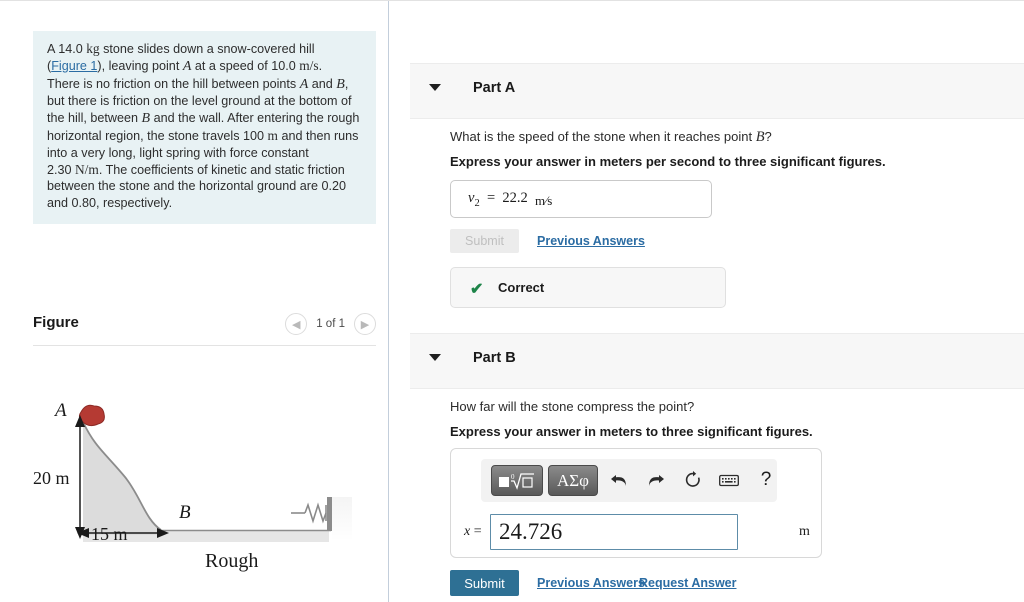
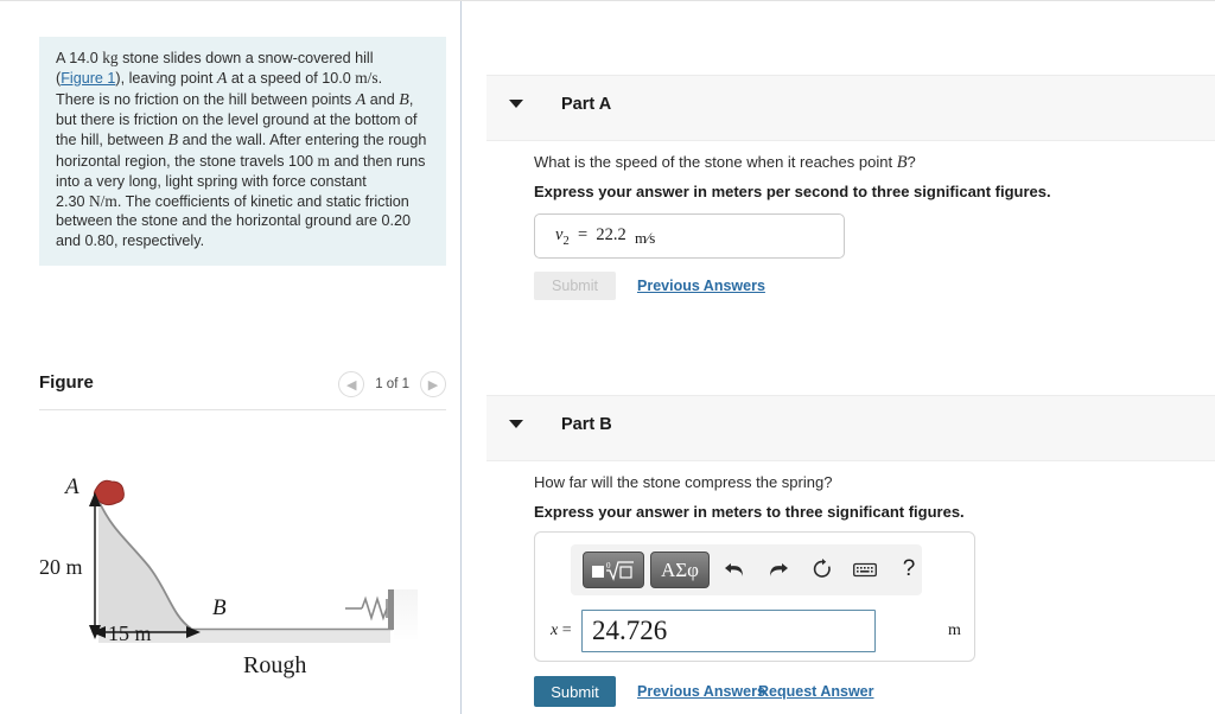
  A 14.0 kg stone slides down a snow-covered hill
  (Figure 1), leaving point A at a speed of 10.0 m/s.
  There is no friction on the hill between points A and B,
  but there is friction on the level ground at the bottom of
  the hill, between B and the wall. After entering the rough
  horizontal region, the stone travels 100 m and then runs
  into a very long, light spring with force constant
  2.30 N/m. The coefficients of kinetic and static friction
  between the stone and the horizontal ground are 0.20
  and 0.80, respectively.
  Figure
  ◀
  1 of 1
  ▶
  A
  B
  20 m
  15 m
  Rough
  Part A
  What is the speed of the stone when it reaches point B?
  Express your answer in meters per second to three significant figures.
  v2 = 22.2 m⁄s
  Submit
  Previous Answers
- ✔
- Correct
  Part B
- How far will the stone compress the point?
+ How far will the stone compress the spring?
  Express your answer in meters to three significant figures.
  0
  ΑΣφ
  ?
  x =
  24.726
  m
  Submit
  Previous Answers
  Request Answer
